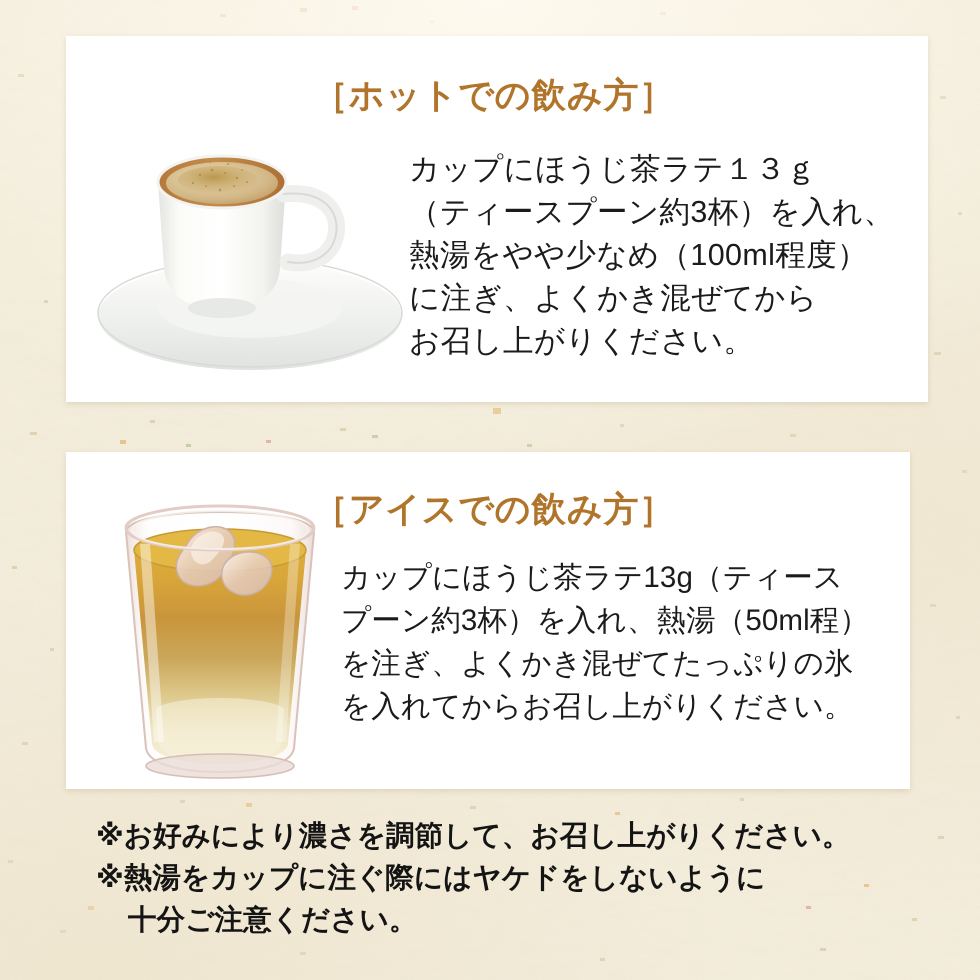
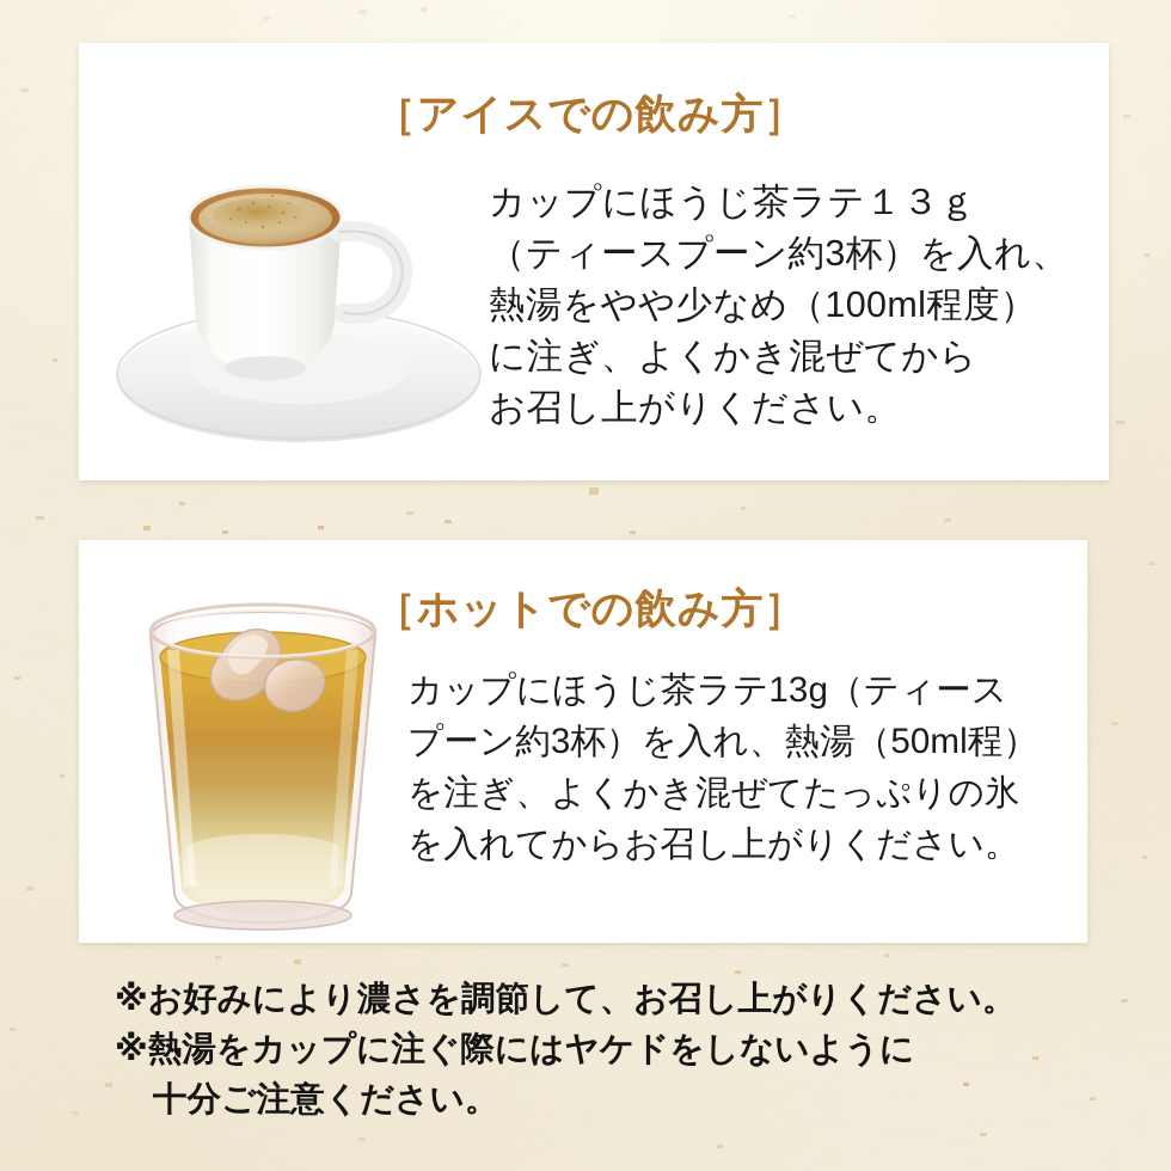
- ［ホットでの飲み方］
+ ［アイスでの飲み方］
  カップにほうじ茶ラテ１３ｇ
  （ティースプーン約3杯）を入れ、
  熱湯をやや少なめ（100ml程度）
  に注ぎ、よくかき混ぜてから
  お召し上がりください。
- ［アイスでの飲み方］
+ ［ホットでの飲み方］
  カップにほうじ茶ラテ13g（ティース
  プーン約3杯）を入れ、熱湯（50ml程）
  を注ぎ、よくかき混ぜてたっぷりの氷
  を入れてからお召し上がりください。
  ※お好みにより濃さを調節して、お召し上がりください。
  ※熱湯をカップに注ぐ際にはヤケドをしないように
  十分ご注意ください。
